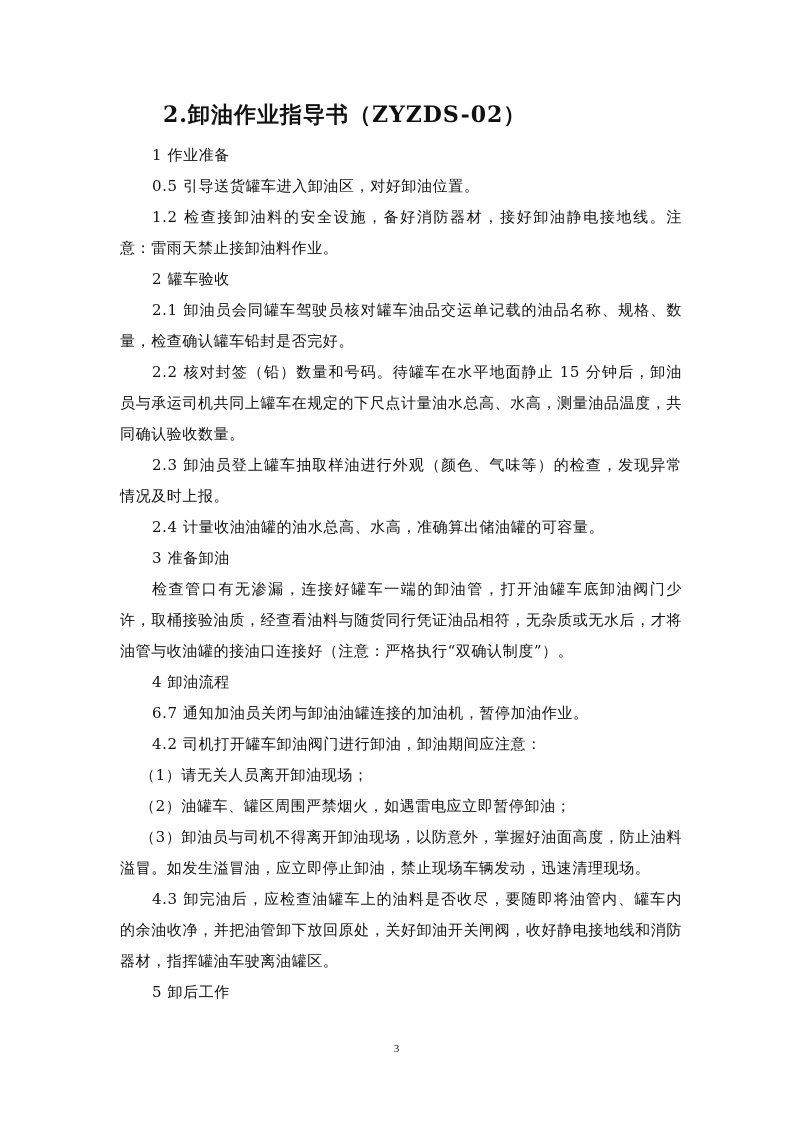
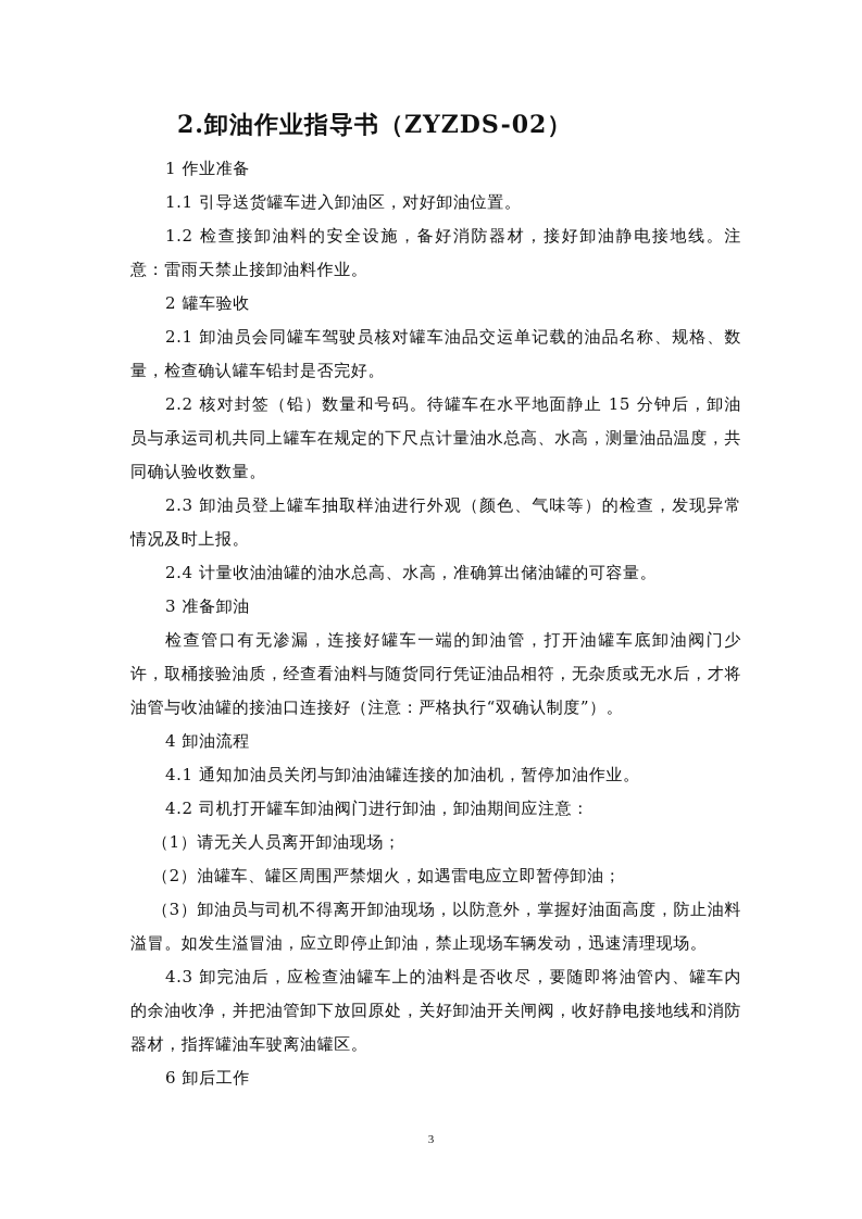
  2.卸油作业指导书（ZYZDS-02）
  1 作业准备
- 0.5 引导送货罐车进入卸油区，对好卸油位置。
+ 1.1 引导送货罐车进入卸油区，对好卸油位置。
  1.2 检查接卸油料的安全设施，备好消防器材，接好卸油静电接地线。注意：雷雨天禁止接卸油料作业。
  2 罐车验收
  2.1 卸油员会同罐车驾驶员核对罐车油品交运单记载的油品名称、规格、数量，检查确认罐车铅封是否完好。
  2.2 核对封签（铅）数量和号码。待罐车在水平地面静止 15 分钟后，卸油员与承运司机共同上罐车在规定的下尺点计量油水总高、水高，测量油品温度，共同确认验收数量。
  2.3 卸油员登上罐车抽取样油进行外观（颜色、气味等）的检查，发现异常情况及时上报。
  2.4 计量收油油罐的油水总高、水高，准确算出储油罐的可容量。
  3 准备卸油
  检查管口有无渗漏，连接好罐车一端的卸油管，打开油罐车底卸油阀门少许，取桶接验油质，经查看油料与随货同行凭证油品相符，无杂质或无水后，才将油管与收油罐的接油口连接好（注意：严格执行“双确认制度”）。
  4 卸油流程
- 6.7 通知加油员关闭与卸油油罐连接的加油机，暂停加油作业。
+ 4.1 通知加油员关闭与卸油油罐连接的加油机，暂停加油作业。
  4.2 司机打开罐车卸油阀门进行卸油，卸油期间应注意：
  （1）请无关人员离开卸油现场；
  （2）油罐车、罐区周围严禁烟火，如遇雷电应立即暂停卸油；
  （3）卸油员与司机不得离开卸油现场，以防意外，掌握好油面高度，防止油料溢冒。如发生溢冒油，应立即停止卸油，禁止现场车辆发动，迅速清理现场。
  4.3 卸完油后，应检查油罐车上的油料是否收尽，要随即将油管内、罐车内的余油收净，并把油管卸下放回原处，关好卸油开关闸阀，收好静电接地线和消防器材，指挥罐油车驶离油罐区。
- 5 卸后工作
+ 6 卸后工作
  3
